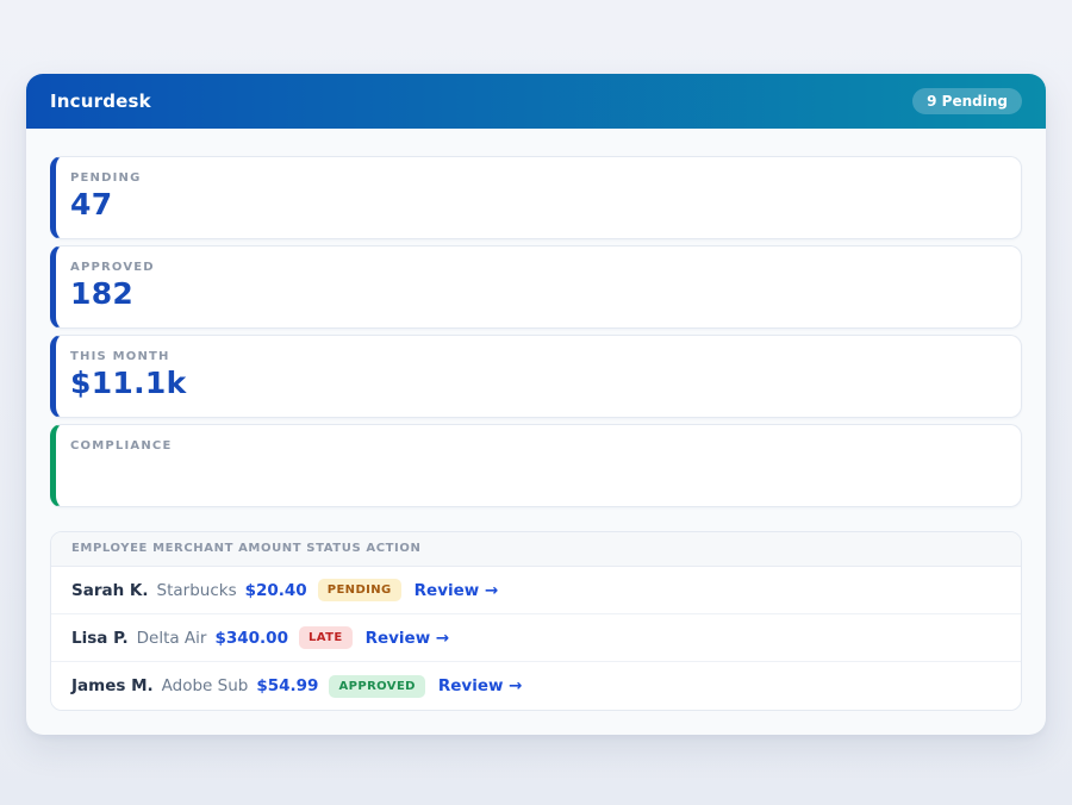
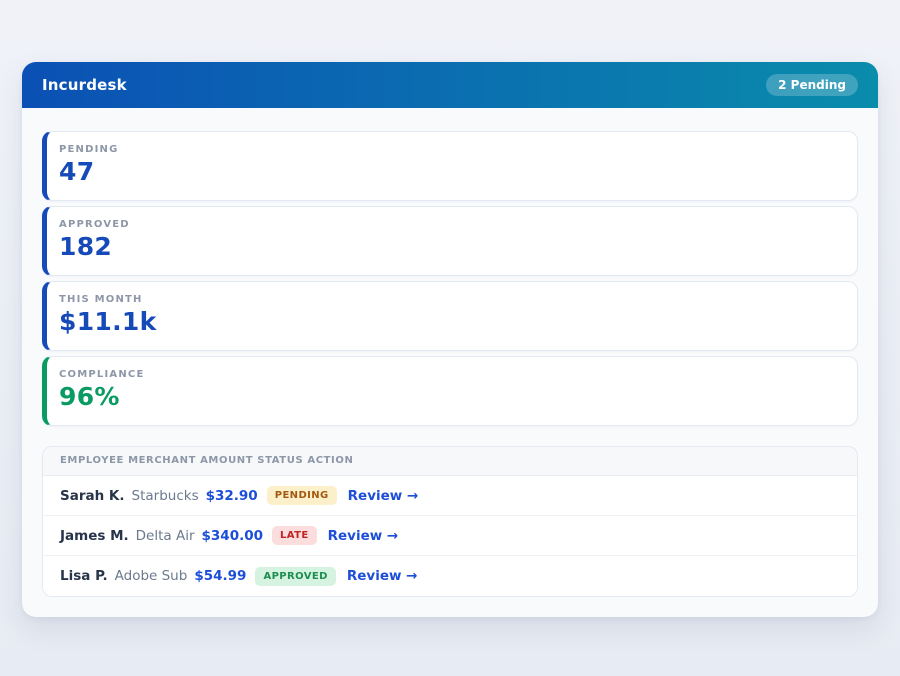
  Incurdesk
- 9 Pending
+ 2 Pending
  PENDING
  47
  APPROVED
  182
  THIS MONTH
  $11.1k
  COMPLIANCE
+ 96%
  EMPLOYEE MERCHANT AMOUNT STATUS ACTION
  Sarah K.
  Starbucks
- $20.40
+ $32.90
  PENDING
  Review →
- Lisa P.
+ James M.
  Delta Air
  $340.00
  LATE
  Review →
- James M.
+ Lisa P.
  Adobe Sub
  $54.99
  APPROVED
  Review →
